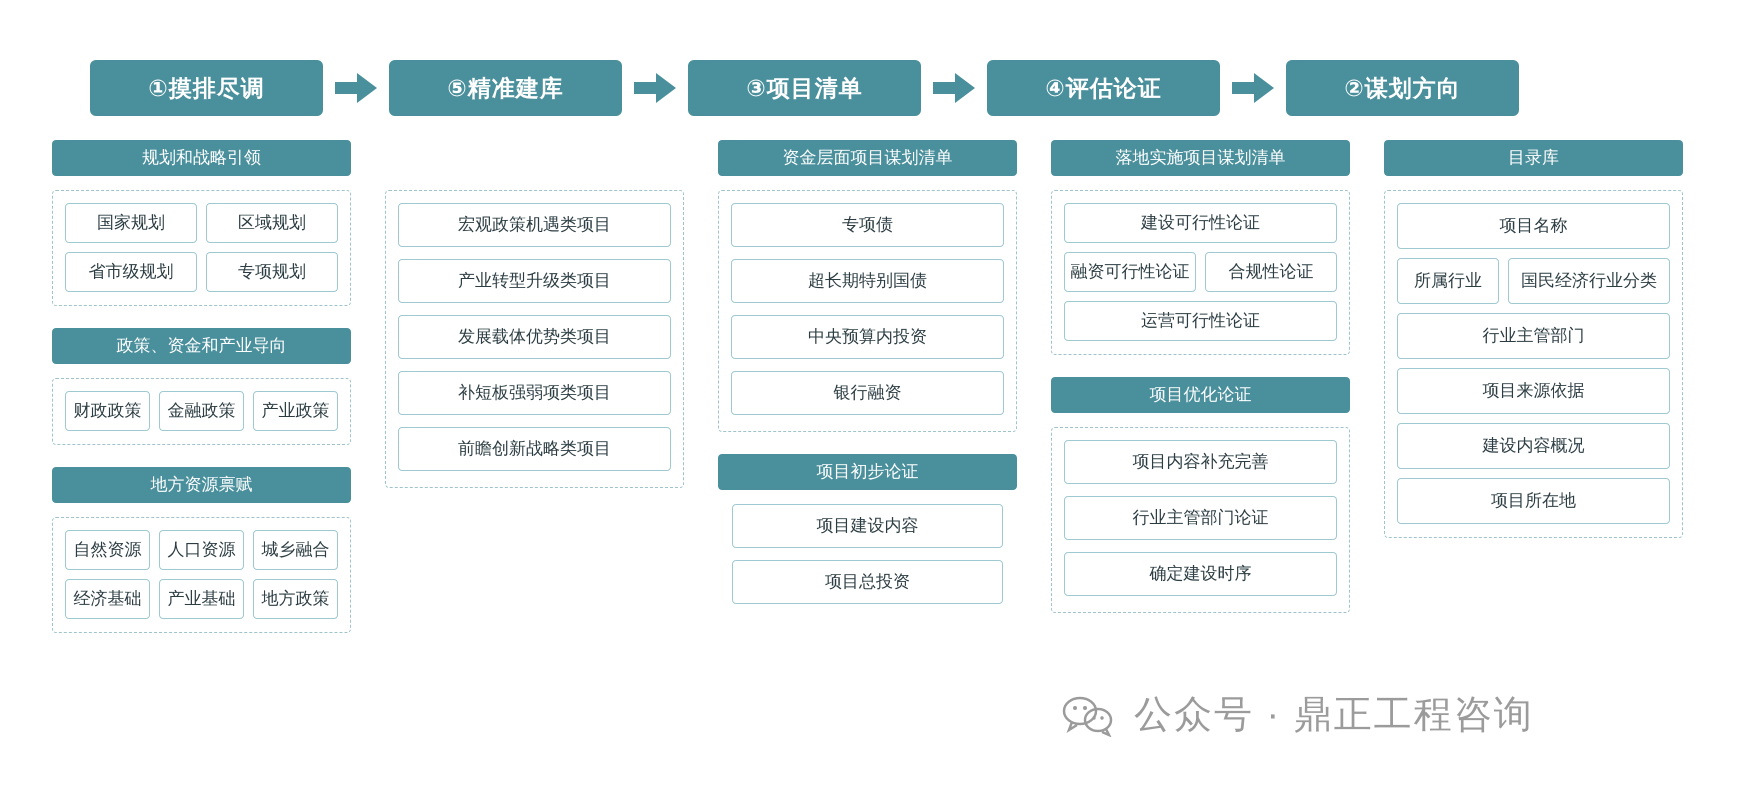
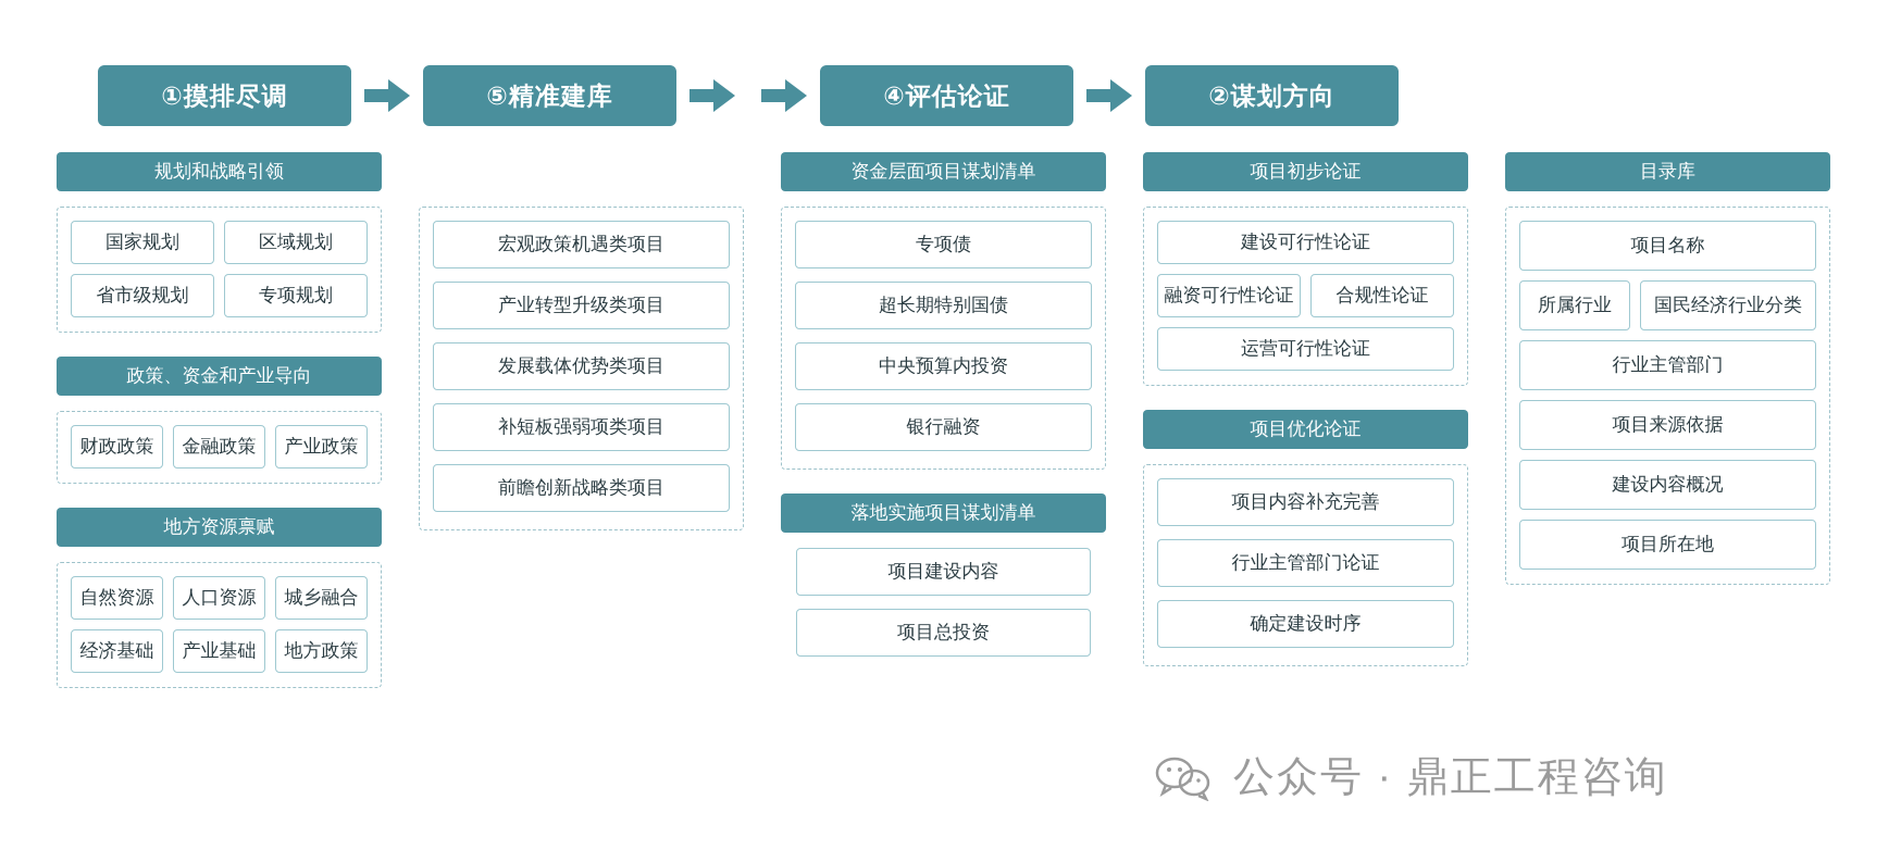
  ①摸排尽调
  ⑤精准建库
- ③项目清单
  ④评估论证
  ②谋划方向
  规划和战略引领
  国家规划
  区域规划
  省市级规划
  专项规划
  政策、资金和产业导向
  财政政策
  金融政策
  产业政策
  地方资源禀赋
  自然资源
  人口资源
  城乡融合
  经济基础
  产业基础
  地方政策
  宏观政策机遇类项目
  产业转型升级类项目
  发展载体优势类项目
  补短板强弱项类项目
  前瞻创新战略类项目
  资金层面项目谋划清单
  专项债
  超长期特别国债
  中央预算内投资
  银行融资
- 项目初步论证
+ 落地实施项目谋划清单
  项目建设内容
  项目总投资
- 落地实施项目谋划清单
+ 项目初步论证
  建设可行性论证
  融资可行性论证
  合规性论证
  运营可行性论证
  项目优化论证
  项目内容补充完善
  行业主管部门论证
  确定建设时序
  目录库
  项目名称
  所属行业
  国民经济行业分类
  行业主管部门
  项目来源依据
  建设内容概况
  项目所在地
  公众号 · 鼎正工程咨询
